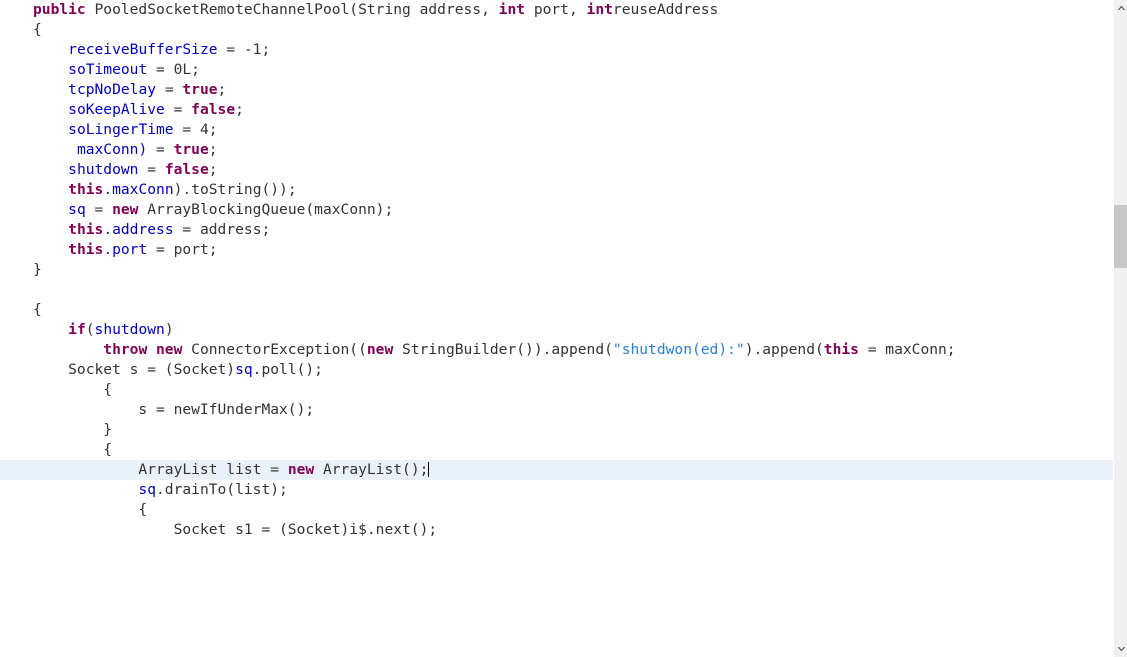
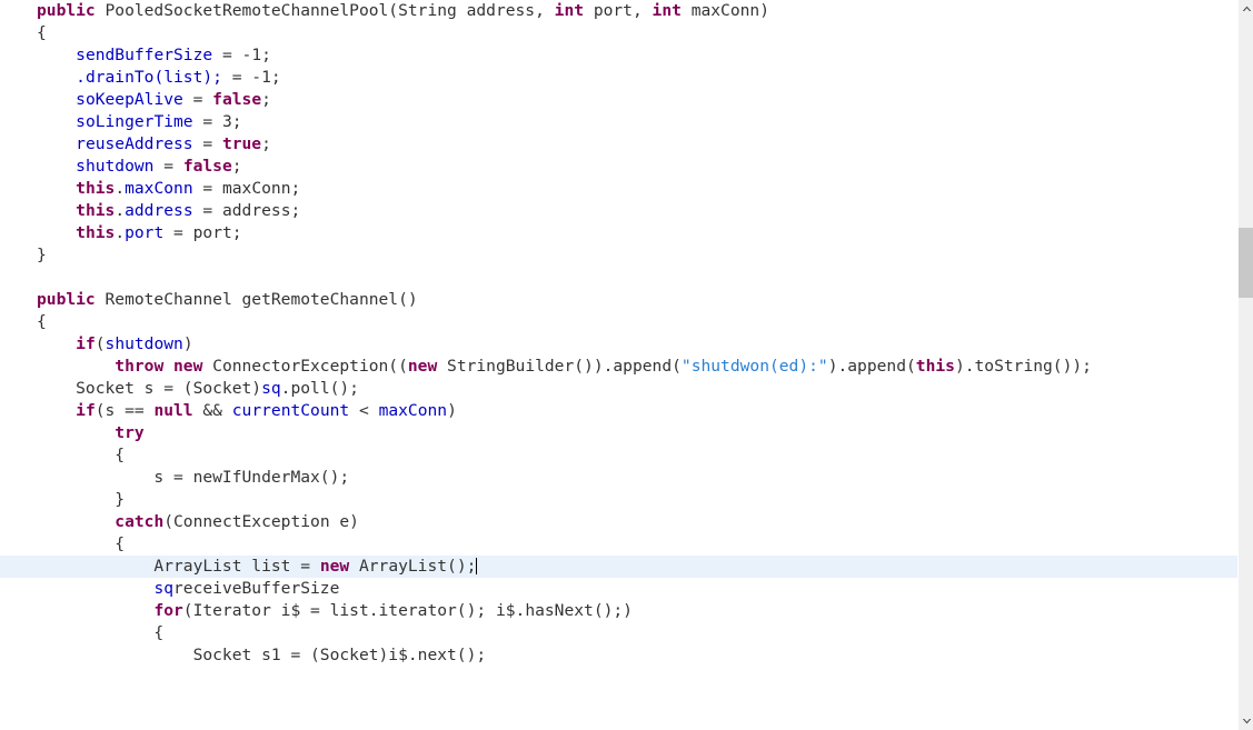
- public PooledSocketRemoteChannelPool(String address, int port, intreuseAddress
+ public PooledSocketRemoteChannelPool(String address, int port, int maxConn)
  {
+ sendBufferSize = -1;
- receiveBufferSize = -1;
+ .drainTo(list); = -1;
- soTimeout = 0L;
- tcpNoDelay = true;
  soKeepAlive = false;
- soLingerTime = 4;
+ soLingerTime = 3;
- maxConn) = true;
+ reuseAddress = true;
  shutdown = false;
- this.maxConn).toString());
+ this.maxConn = maxConn;
- sq = new ArrayBlockingQueue(maxConn);
  this.address = address;
  this.port = port;
  }
+ public RemoteChannel getRemoteChannel()
  {
  if(shutdown)
- throw new ConnectorException((new StringBuilder()).append("shutdwon(ed):").append(this = maxConn;
+ throw new ConnectorException((new StringBuilder()).append("shutdwon(ed):").append(this).toString());
  Socket s = (Socket)sq.poll();
+ if(s == null && currentCount < maxConn)
+ try
  {
  s = newIfUnderMax();
  }
+ catch(ConnectException e)
  {
  ArrayList list = new ArrayList();
- sq.drainTo(list);
+ sqreceiveBufferSize
+ for(Iterator i$ = list.iterator(); i$.hasNext();)
  {
  Socket s1 = (Socket)i$.next();
